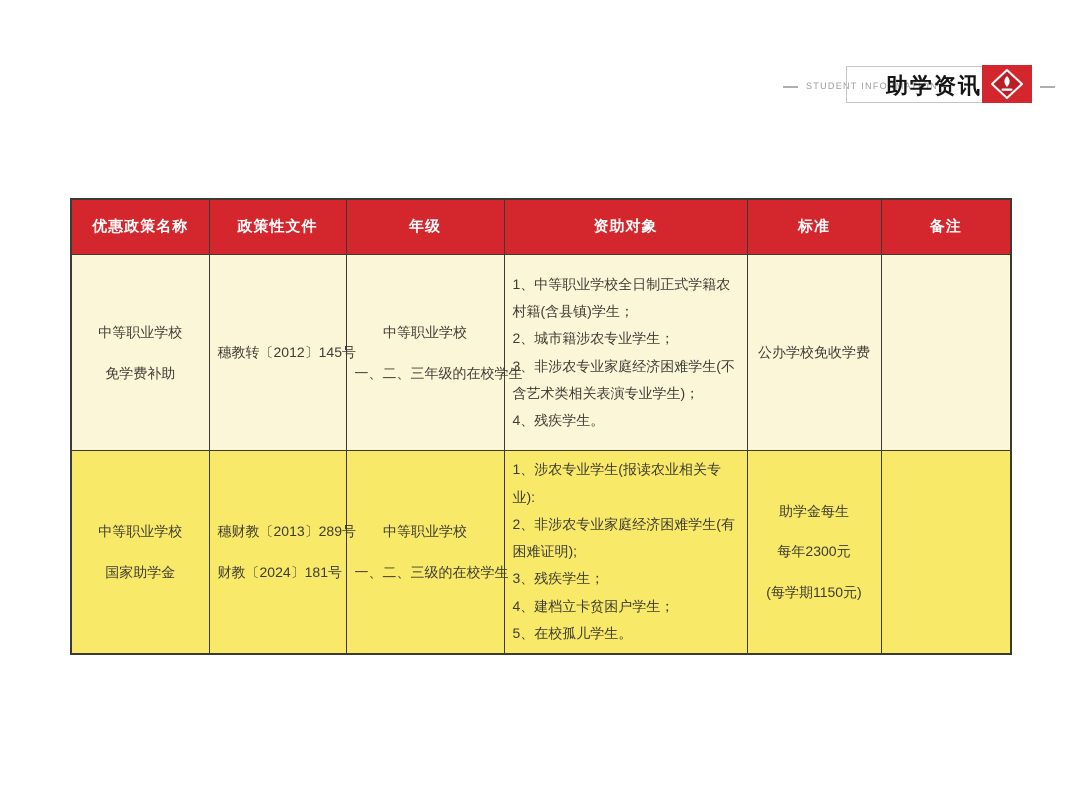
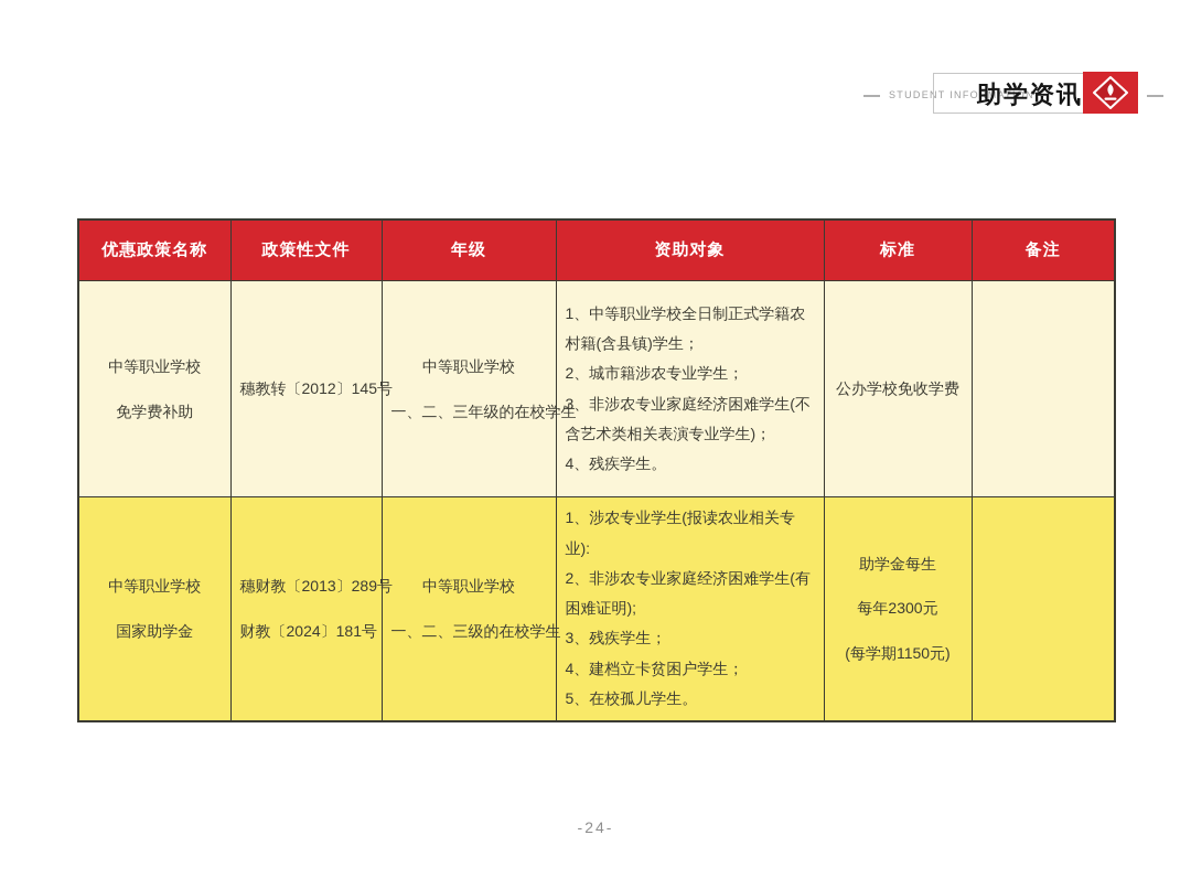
  STUDENT INFORMATION
  助学资讯
  优惠政策名称	政策性文件	年级	资助对象	标准	备注
  中等职业学校 免学费补助	穗教转〔2012〕145号	中等职业学校 一、二、三年级的在校学	1、中等职业学校全日制正式学籍农村籍(含县镇)学生； 2、城市籍涉农专业学生； 3、非涉农专业家庭经济困难学生(不含艺术类相关表演专业学生)； 4、残疾学生。	公办学校免收学费
  中等职业学校 国家助学金	穗财教〔2013〕289号 财教〔2024〕181号	中等职业学校 一、二、三级的在校学生	1、涉农专业学生(报读农业相关专业): 2、非涉农专业家庭经济困难学生(有困难证明); 3、残疾学生； 4、建档立卡贫困户学生； 5、在校孤儿学生。	助学金每生 每年2300元 (每学期1150元)
+ -24-
